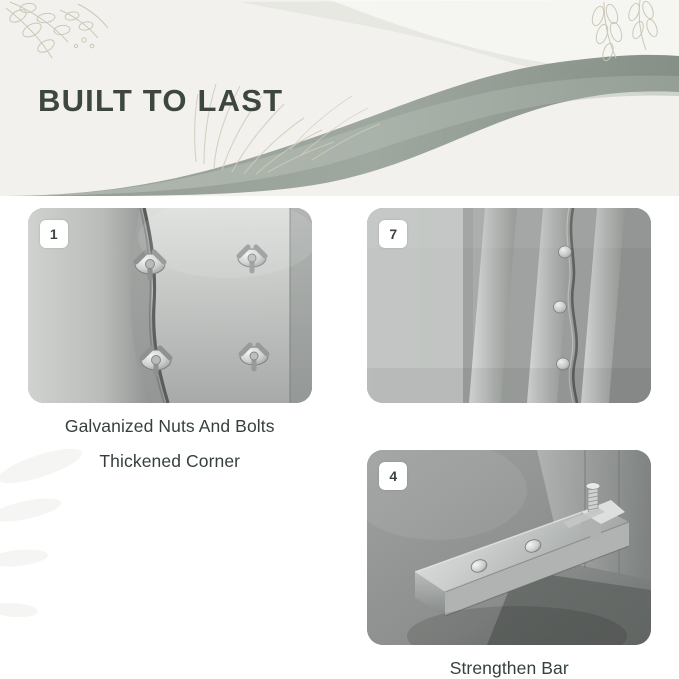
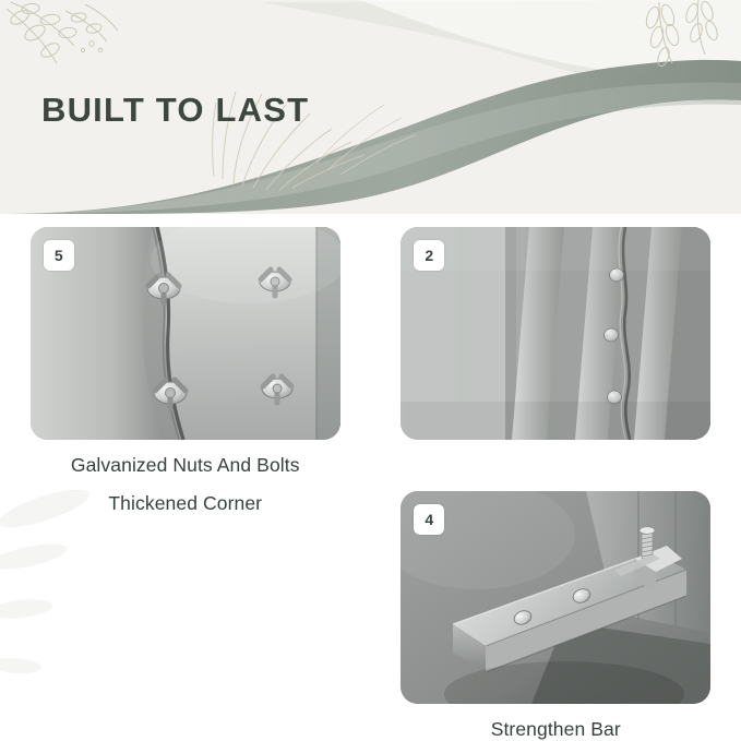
  BUILT TO LAST
- 1
+ 5
  Galvanized Nuts And Bolts
- 7
+ 2
  Thickened Corner
  4
  Strengthen Bar
